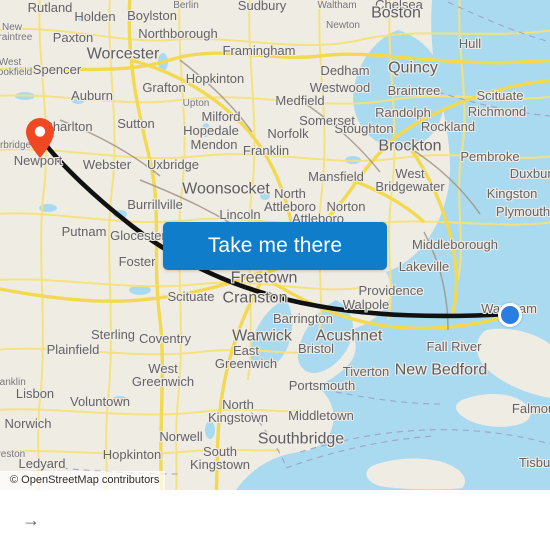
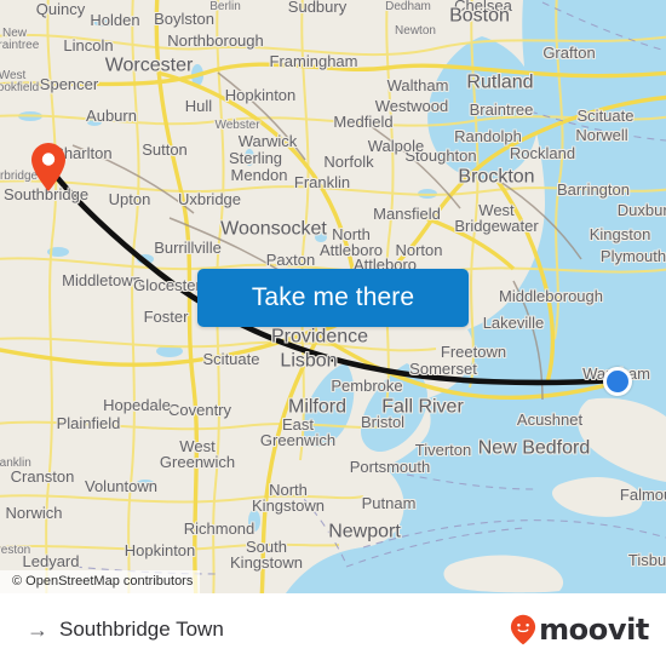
  New
  raintree
- Rutland
+ Quincy
  Holden
  Boylston
  Berlin
  Sudbury
- Waltham
+ Dedham
  Chelsea
  Boston
  Newton
  Northborough
- Paxton
+ Lincoln
- Hull
+ Grafton
  Framingham
  Worcester
  Spencer
  West
  ookfield
- Quincy
+ Rutland
- Dedham
+ Waltham
  Hopkinton
  Westwood
  Braintree
  Scituate
  Auburn
- Grafton
+ Hull
- Upton
+ Webster
- Milford
+ Warwick
  Medfield
- Richmond
+ Norwell
  Randolph
  Rockland
  Stoughton
- Somerset
+ Walpole
  Sutton
  harlton
- Hopedale
+ Sterling
  Norfolk
  Mendon
  Franklin
  Brockton
- Pembroke
+ Barrington
- Newport
+ Southbridge
  rbridge
- Webster
+ Upton
  Uxbridge
  Mansfield
  West
  Bridgewater
  Woonsocket
  Burrillville
  North
  Attleboro
  Norton
- Lincoln
+ Paxton
  Attleboro
  Kingston
  Plymouth
- Putnam
+ Middletown
  Gloceste
  Foster
  Middleborough
  Lakeville
- Freetown
+ Providence
- Cranston
+ Lisbon
  Scituate
- Barrington
+ Pembroke
- Providence
+ Freetown
- Walpole
+ Somerset
- Warwick
+ Milford
- Acushnet
+ Fall River
  Bristol
  Coventry
- Sterling
+ Hopedale
  Plainfield
- Fall River
+ Acushnet
  East
  Greenwich
  Tiverton
  New Bedford
  Portsmouth
  West
  Greenwich
- Lisbon
+ Cranston
  Voluntown
  anklin
  North
  Kingstown
- Middletown
+ Putnam
  Norwich
- Norwell
+ Richmond
- Southbridge
+ Newport
  Hopkinton
  South
  Kingstown
  Ledyard
  Tisbu
  eston
  Duxbu
  © OpenStreetMap contributors
  Take me there
  →
+ Southbridge Town
+ moovit
